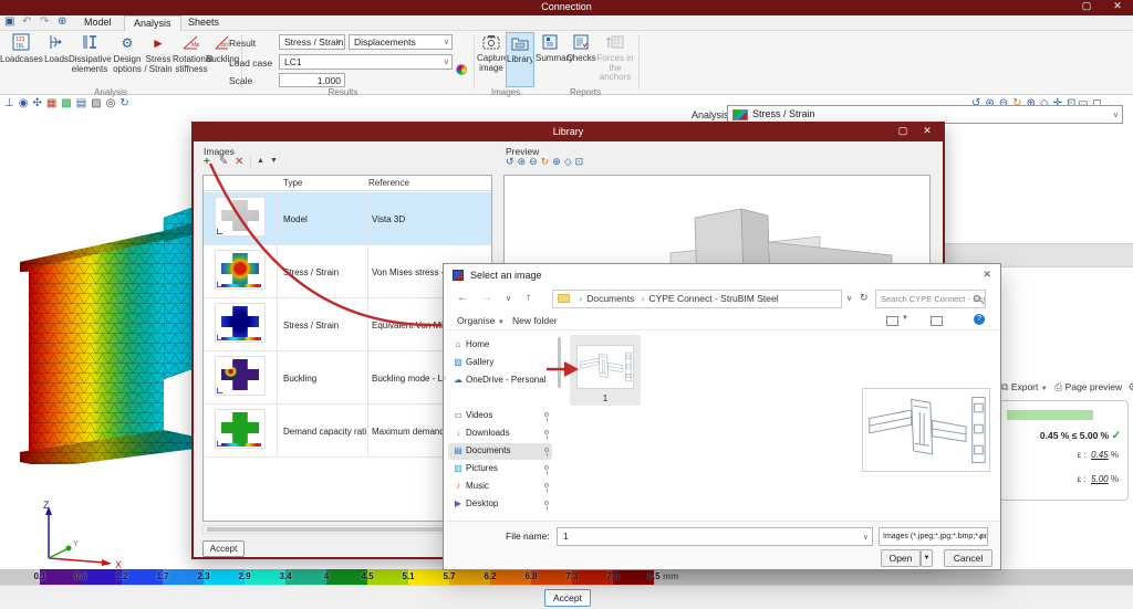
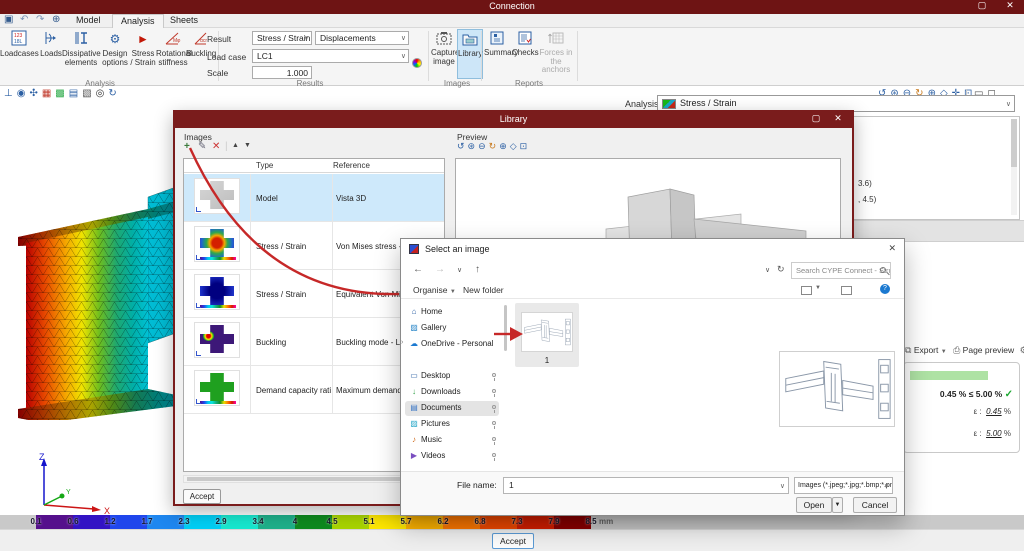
  Connection
  ▢
  ✕
  ▣
  ↶
  ↷
  ⊕
  Model
  Analysis
  Sheets
  Loadcases
  Loads
  Dissipative elements
  ⚙
  Design options
  ►
  Stress / Strain
  Rotational stiffness
  Buckling
  Analysis
  Result
  Stress / Strain
  Displacements
  Load case
  LC1
  Scale
  1.000
  Results
  Captur image
  Librar
  Images
  Summary
  Checks
  Forces in the anchors
  Reports
  ⊥◉✣▦▩▤▧◎↻
  ↺⊛⊖↻⊕◇✛⊡
  ▭◻
  Z
  X
  Analysi
  Stress / Strain
+ 3.6)
+ , 4.5)
  ⧉ Export ⎙ Page preview
  0.45 % ≤ 5.00 % ✓
  ε : 0.45 %
  ε : 5.00 %
  0.1
  0.6
  1.2
  1.7
  2.3
  2.9
  3.4
  4
  4.5
  5.1
  5.7
  6.2
  6.8
  7.3
  7.9
  8.5
  mm
  Accept
  Library
  ▢
  ✕
  Images
  +
  ✎
  ✕
  |
  Type
  Reference
  Model
  Vista 3D
  tress / Strain
  Von Mises stress
  Stress / Strain
  Buckling
  Buckling mode - L
  Demand capacity rati
  Accept
  Preview
  ↺⊛⊖↻⊕◇⊡
  Select an image
  ✕
  ←
  →
  ↑
- › Documents › CYPE Connect - StruBIM Steel
  ↻
  Search CYPE Connect -r
  Organise
  New folder
  ⌂
  Home
  ▨
  Gallery
  ☁
  OneDrive - Personal
  ▭
- Videos
+ Desktop
  ↓
  Downloads
  ▤
  Documents
  ▨
  Pictures
  ♪
  Music
  ▶
- Desktop
+ Videos
  1
  File name:
  1
  Open
  Cancel
